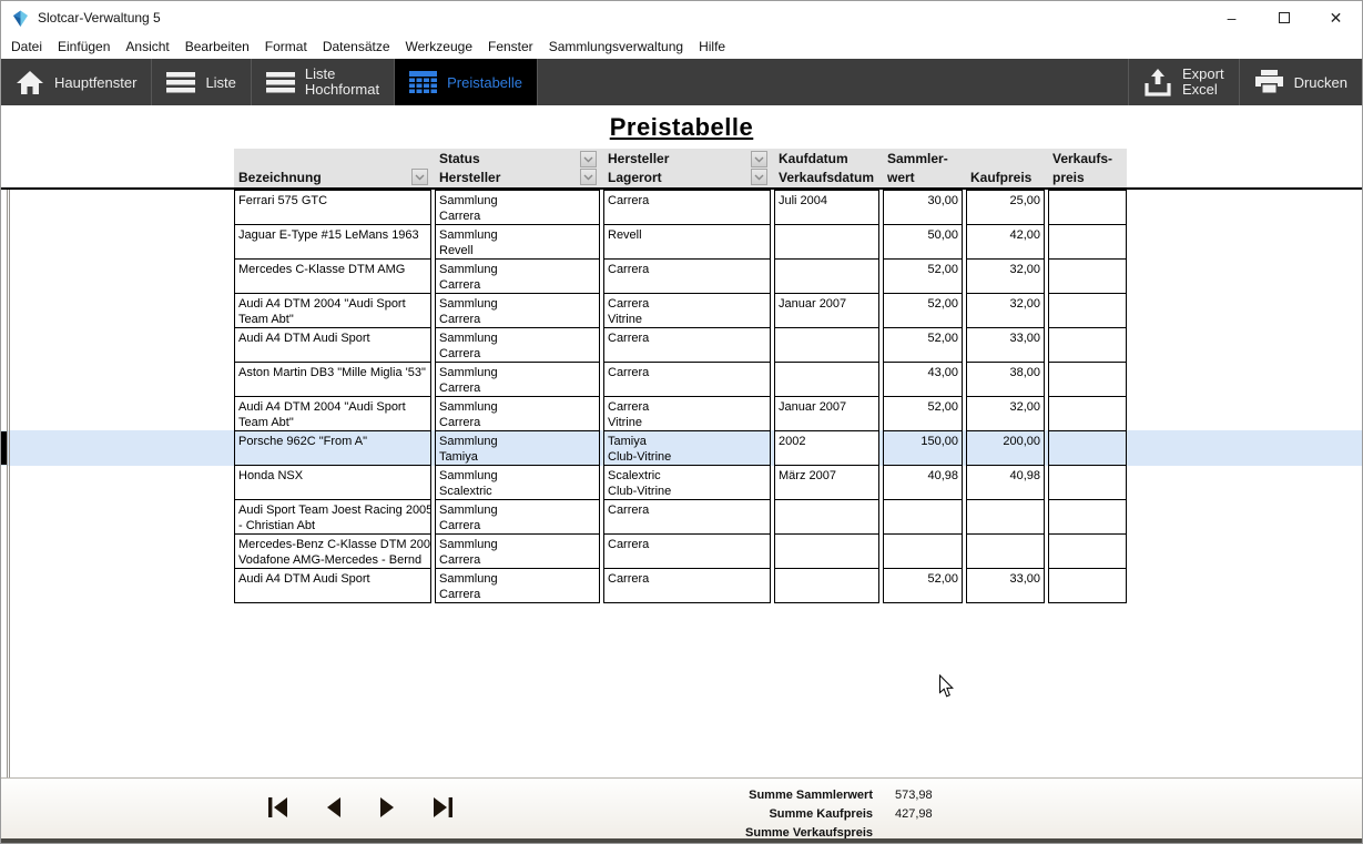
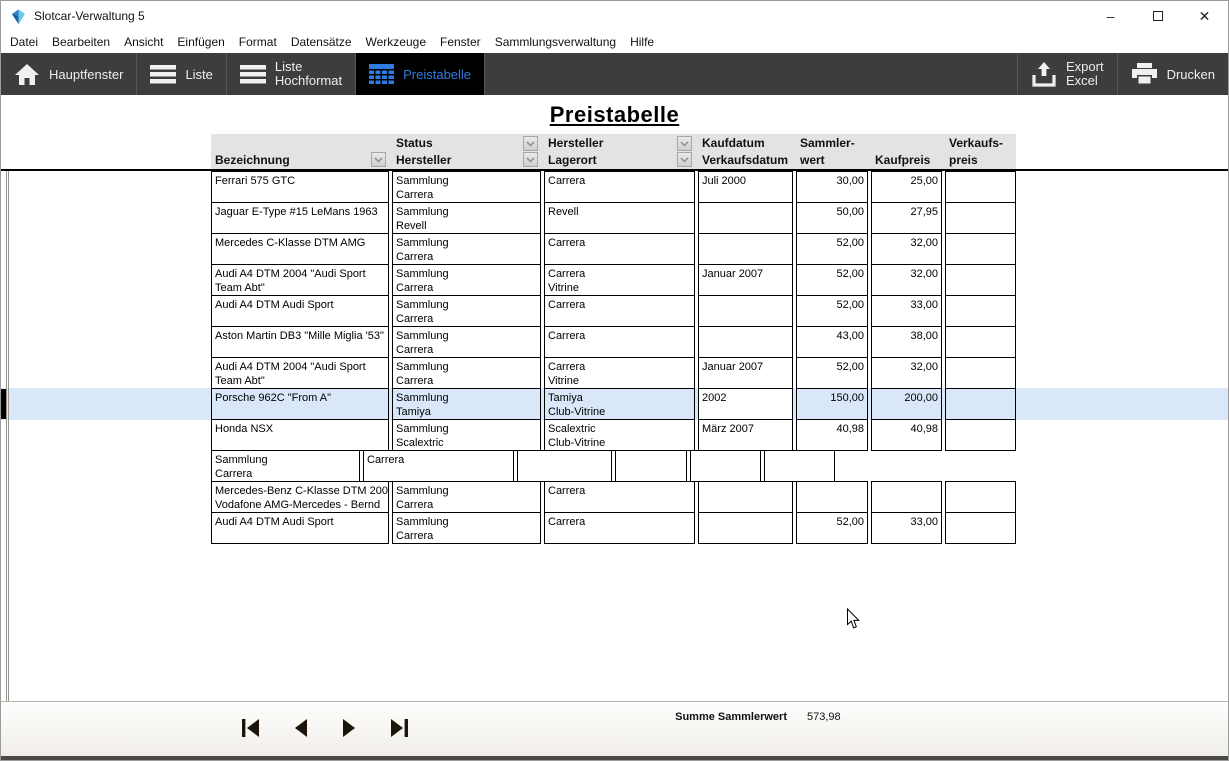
  Slotcar-Verwaltung 5
  –
  ✕
  Datei
- Einfügen
+ Bearbeiten
  Ansicht
- Bearbeiten
+ Einfügen
  Format
  Datensätze
  Werkzeuge
  Fenster
  Sammlungsverwaltung
  Hilfe
  Hauptfenster
  Liste
  Liste
  Hochformat
  Preistabelle
  Export
  Excel
  Drucken
  Preistabelle
  Bezeichnung
  Status
  Hersteller
  Hersteller
  Lagerort
  Kaufdatum
  Verkaufsdatum
  Sammler-
  wert
  Kaufpreis
  Verkaufs-
  preis
  Ferrari 575 GTC
  Sammlung
  Carrera
  Carrera
- Juli 2004
+ Juli 2000
  30,00
  25,00
  Jaguar E-Type #15 LeMans 1963
  Sammlung
  Revell
  Revell
  50,00
- 42,00
+ 27,95
  Mercedes C-Klasse DTM AMG
  Sammlung
  Carrera
  Carrera
  52,00
  32,00
  Audi A4 DTM 2004 "Audi Sport
  Team Abt"
  Sammlung
  Carrera
  Carrera
  Vitrine
  Januar 2007
  52,00
  32,00
  Audi A4 DTM Audi Sport
  Sammlung
  Carrera
  Carrera
  52,00
  33,00
  Aston Martin DB3 "Mille Miglia '53"
  Sammlung
  Carrera
  Carrera
  43,00
  38,00
  Audi A4 DTM 2004 "Audi Sport
  Team Abt"
  Sammlung
  Carrera
  Carrera
  Vitrine
  Januar 2007
  52,00
  32,00
  Porsche 962C "From A"
  Sammlung
  Tamiya
  Tamiya
  Club-Vitrine
  2002
  150,00
  200,00
  Honda NSX
  Sammlung
  Scalextric
  Scalextric
  Club-Vitrine
  März 2007
  40,98
  40,98
- Audi Sport Team Joest Racing 2005
- - Christian Abt
  Sammlung
  Carrera
  Carrera
  Mercedes-Benz C-Klasse DTM 200
  Vodafone AMG-Mercedes - Bernd
  Sammlung
  Carrera
  Carrera
  Audi A4 DTM Audi Sport
  Sammlung
  Carrera
  Carrera
  52,00
  33,00
  Summe Sammlerwert
  573,98
- Summe Kaufpreis
- 427,98
- Summe Verkaufspreis
